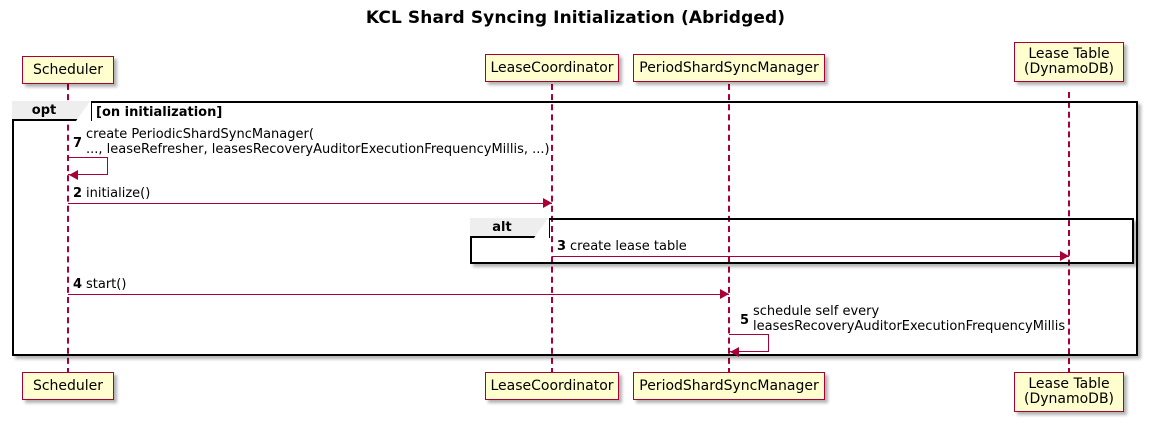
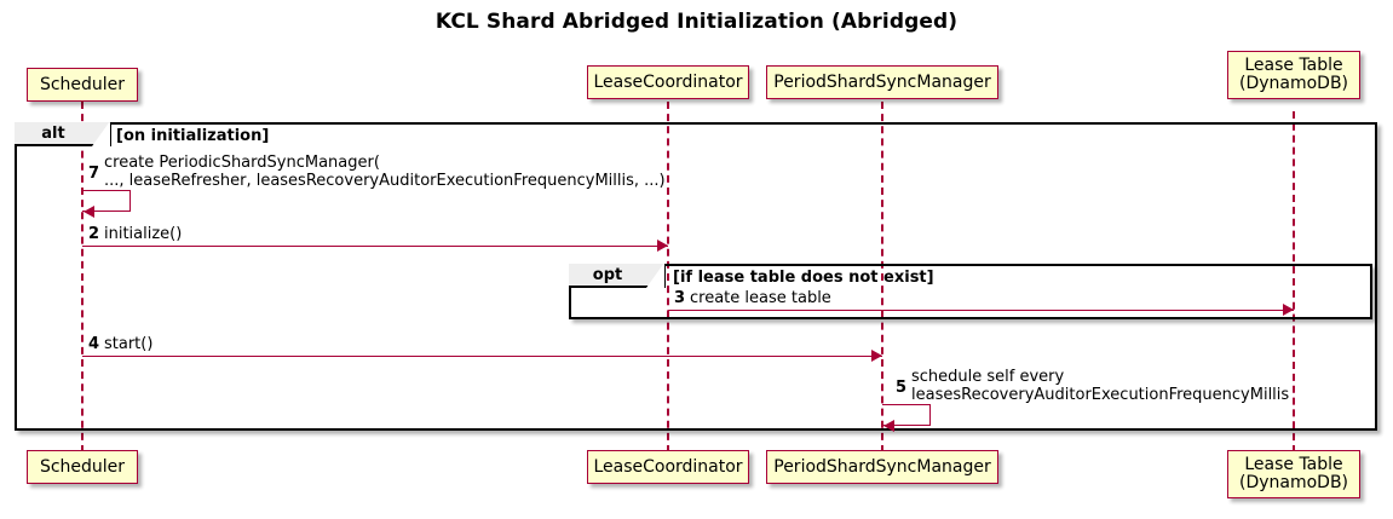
- KCL Shard Syncing Initialization (Abridged)
+ KCL Shard Abridged Initialization (Abridged)
  Scheduler
  LeaseCoordinator
  PeriodShardSyncManager
  Lease Table
  (DynamoDB)
  Scheduler
  LeaseCoordinator
  PeriodShardSyncManager
  Lease Table
  (DynamoDB)
- opt
+ alt
  [on initialization]
- alt
+ opt
+ [if lease table does not exist]
  7
  create PeriodicShardSyncManager(
  ..., leaseRefresher, leasesRecoveryAuditorExecutionFrequencyMillis, ...)
  2
  initialize()
  3
  create lease table
  4
  start()
  5
  schedule self every
  leasesRecoveryAuditorExecutionFrequencyMillis
